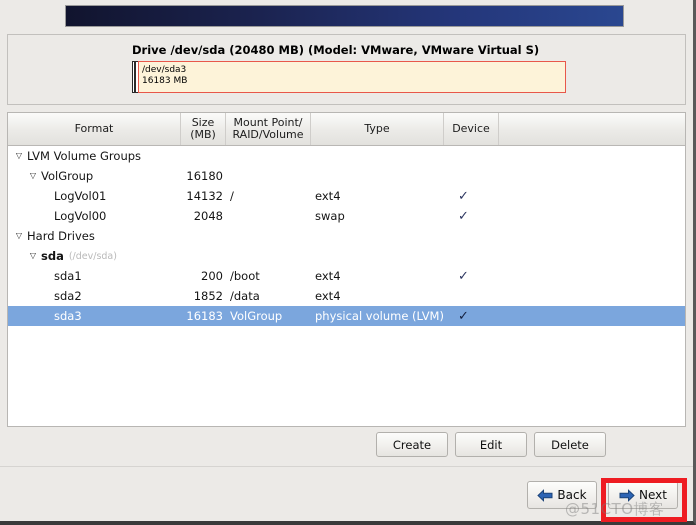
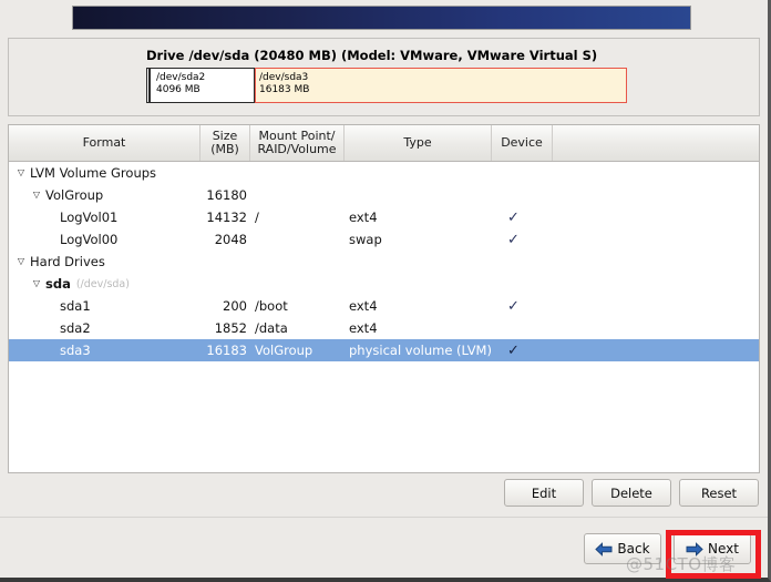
  Drive /dev/sda (20480 MB) (Model: VMware, VMware Virtual S)
+ /dev/sda2
+ 4096 MB
  /dev/sda3
  16183 MB
  Format
  Size
  (MB)
  Mount Point/
  RAID/Volume
  Type
  Device
  ▽
  LVM Volume Groups
  ▽
  VolGroup
  16180
  LogVol01
  14132
  /
  ext4
  ✓
  LogVol00
  2048
  swap
  ✓
  ▽
  Hard Drives
  ▽
  sda
  (/dev/sda)
  sda1
  200
  /boot
  ext4
  ✓
  sda2
  1852
  /data
  ext4
  sda3
  16183
  VolGroup
  physical volume (LVM)
  ✓
- Create
  Edit
  Delete
+ Reset
  Back
  Next
  @51CTO博客
